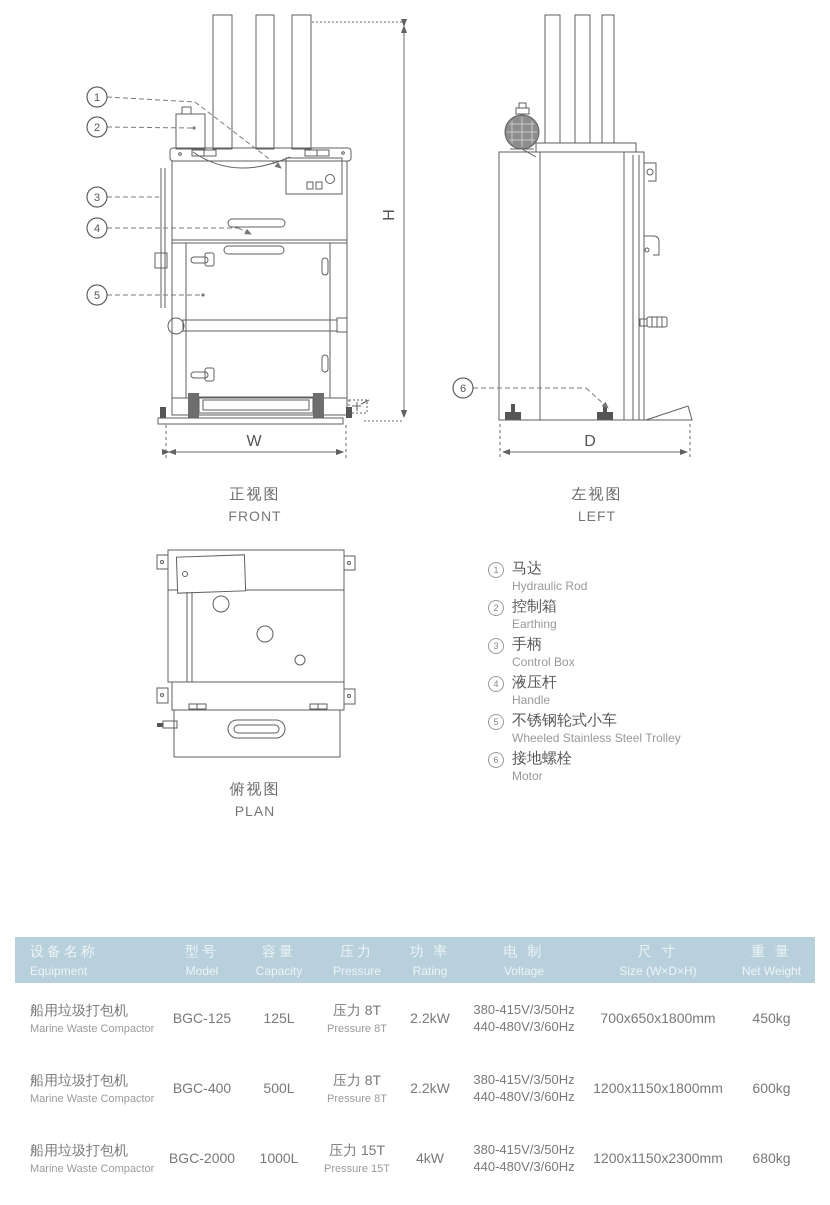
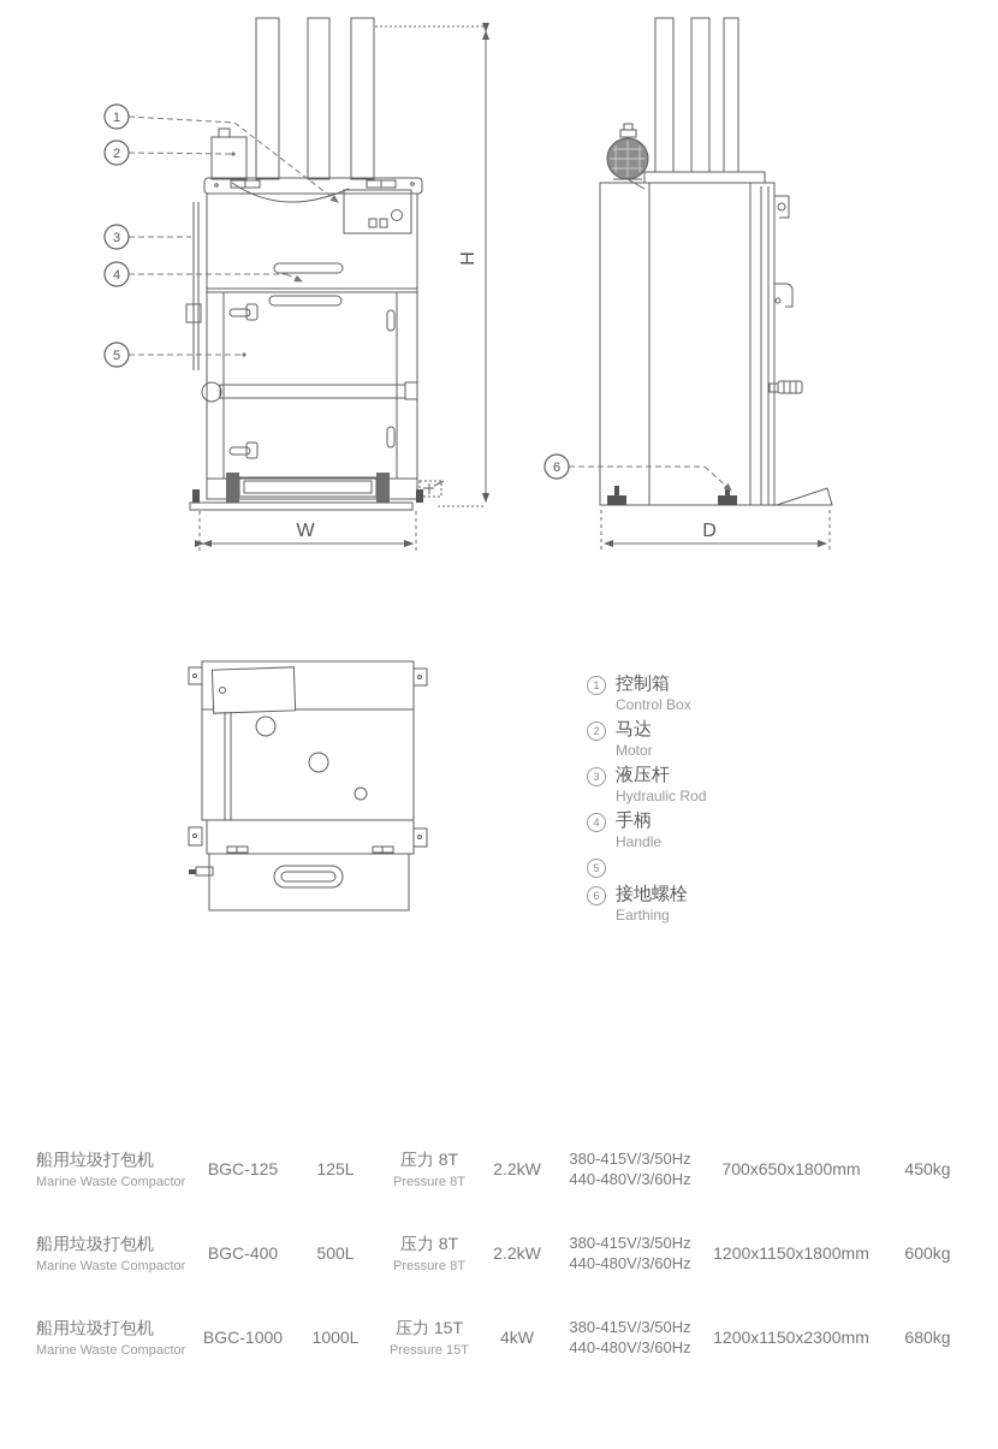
  W
  D
  1
  2
  3
  4
  5
  6
- 正视图
- FRONT
- 左视图
- LEFT
- 俯视图
- PLAN
  1
- 马达
+ 控制箱
- Hydraulic Rod
+ Control Box
  2
- 控制箱
+ 马达
- Earthing
+ Motor
  3
- 手柄
+ 液压杆
- Control Box
+ Hydraulic Rod
  4
- 液压杆
+ 手柄
  Handle
  5
- 不锈钢轮式小车
- Wheeled Stainless Steel Trolley
  6
  接地螺栓
- Motor
+ Earthing
- 设备名称
- Equipment
- 型号
- Model
- 容量
- Capacity
- 压力
- Pressure
- 功 率
- Rating
- 电 制
- Voltage
- 尺 寸
- Size (W×D×H)
- 重 量
- Net Weight
  船用垃圾打包机
  Marine Waste Compactor
  BGC-125
  125L
  压力 8T
  Pressure 8T
  2.2kW
  380-415V/3/50Hz
  440-480V/3/60Hz
  700x650x1800mm
  450kg
  船用垃圾打包机
  Marine Waste Compactor
  BGC-400
  500L
  压力 8T
  Pressure 8T
  2.2kW
  380-415V/3/50Hz
  440-480V/3/60Hz
  1200x1150x1800mm
  600kg
  船用垃圾打包机
  Marine Waste Compactor
- BGC-2000
+ BGC-1000
  1000L
  压力 15T
  Pressure 15T
  4kW
  380-415V/3/50Hz
  440-480V/3/60Hz
  1200x1150x2300mm
  680kg
